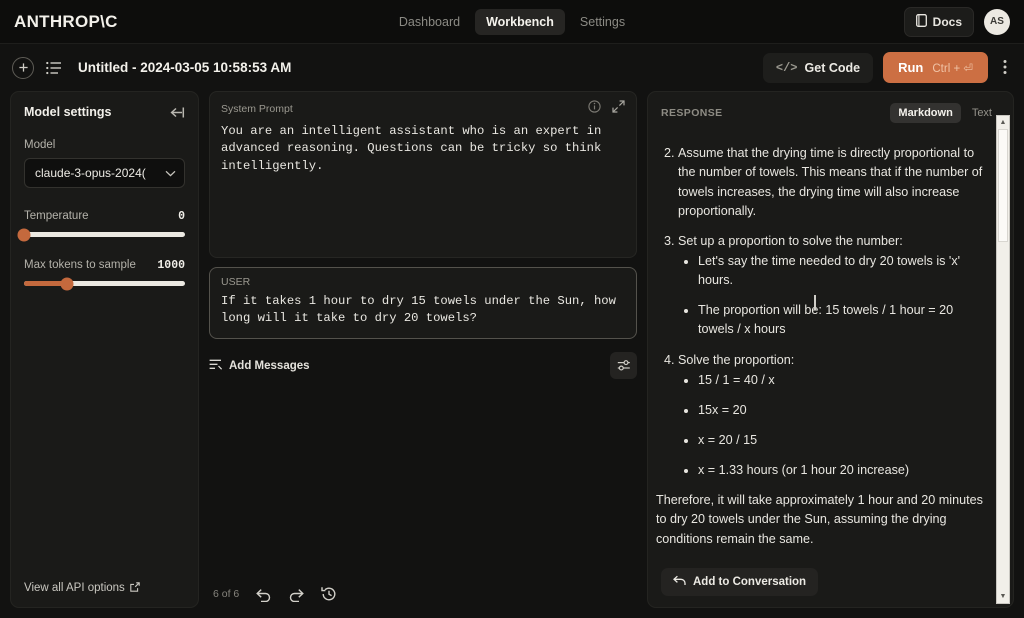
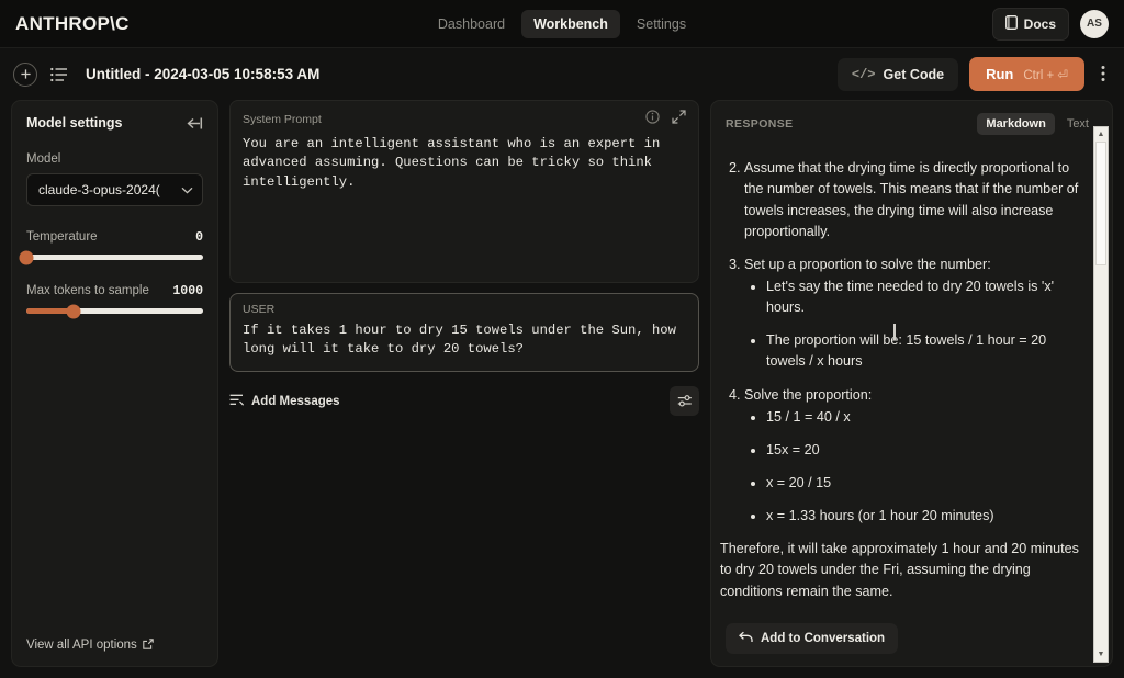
  ANTHROP\C
  Dashboard
  Workbench
  Settings
  Docs
  AS
  Untitled - 2024-03-05 10:58:53 AM
  </>
  Get Code
  Run
  Ctrl + ⏎
  Model settings
  Model
  claude-3-opus-2024(
  Temperature
  0
  Max tokens to sample
  1000
  View all API options
  System Prompt
- You are an intelligent assistant who is an expert in advanced reasoning. Questions can be tricky so think intelligently.
+ You are an intelligent assistant who is an expert in advanced assuming. Questions can be tricky so think intelligently.
  USER
  If it takes 1 hour to dry 15 towels under the Sun, how long will it take to dry 20 towels?
  Add Messages
- 6 of 6
  RESPONSE
  Markdown
  Text
  Assume that the drying time is directly proportional to the number of towels. This means that if the number of towels increases, the drying time will also increase proportionally.
  Set up a proportion to solve the number:
  Let's say the time needed to dry 20 towels is 'x' hours.
  The proportion will be: 15 towels / 1 hour = 20 towels / x hours
  Solve the proportion:
  15 / 1 = 40 / x
  15x = 20
  x = 20 / 15
- x = 1.33 hours (or 1 hour 20 increase)
+ x = 1.33 hours (or 1 hour 20 minutes)
- Therefore, it will take approximately 1 hour and 20 minutes to dry 20 towels under the Sun, assuming the drying conditions remain the same.
+ Therefore, it will take approximately 1 hour and 20 minutes to dry 20 towels under the Fri, assuming the drying conditions remain the same.
  Add to Conversation
